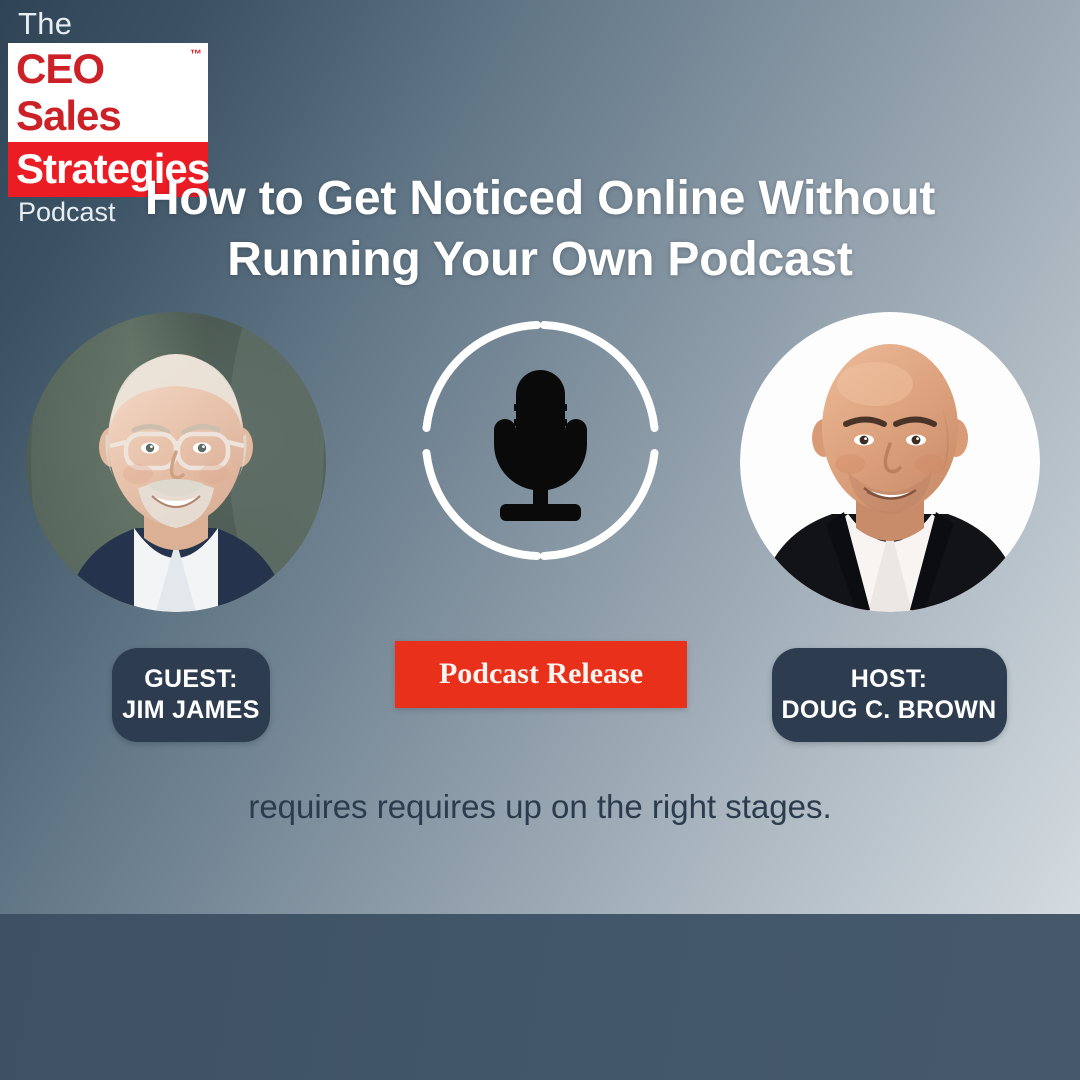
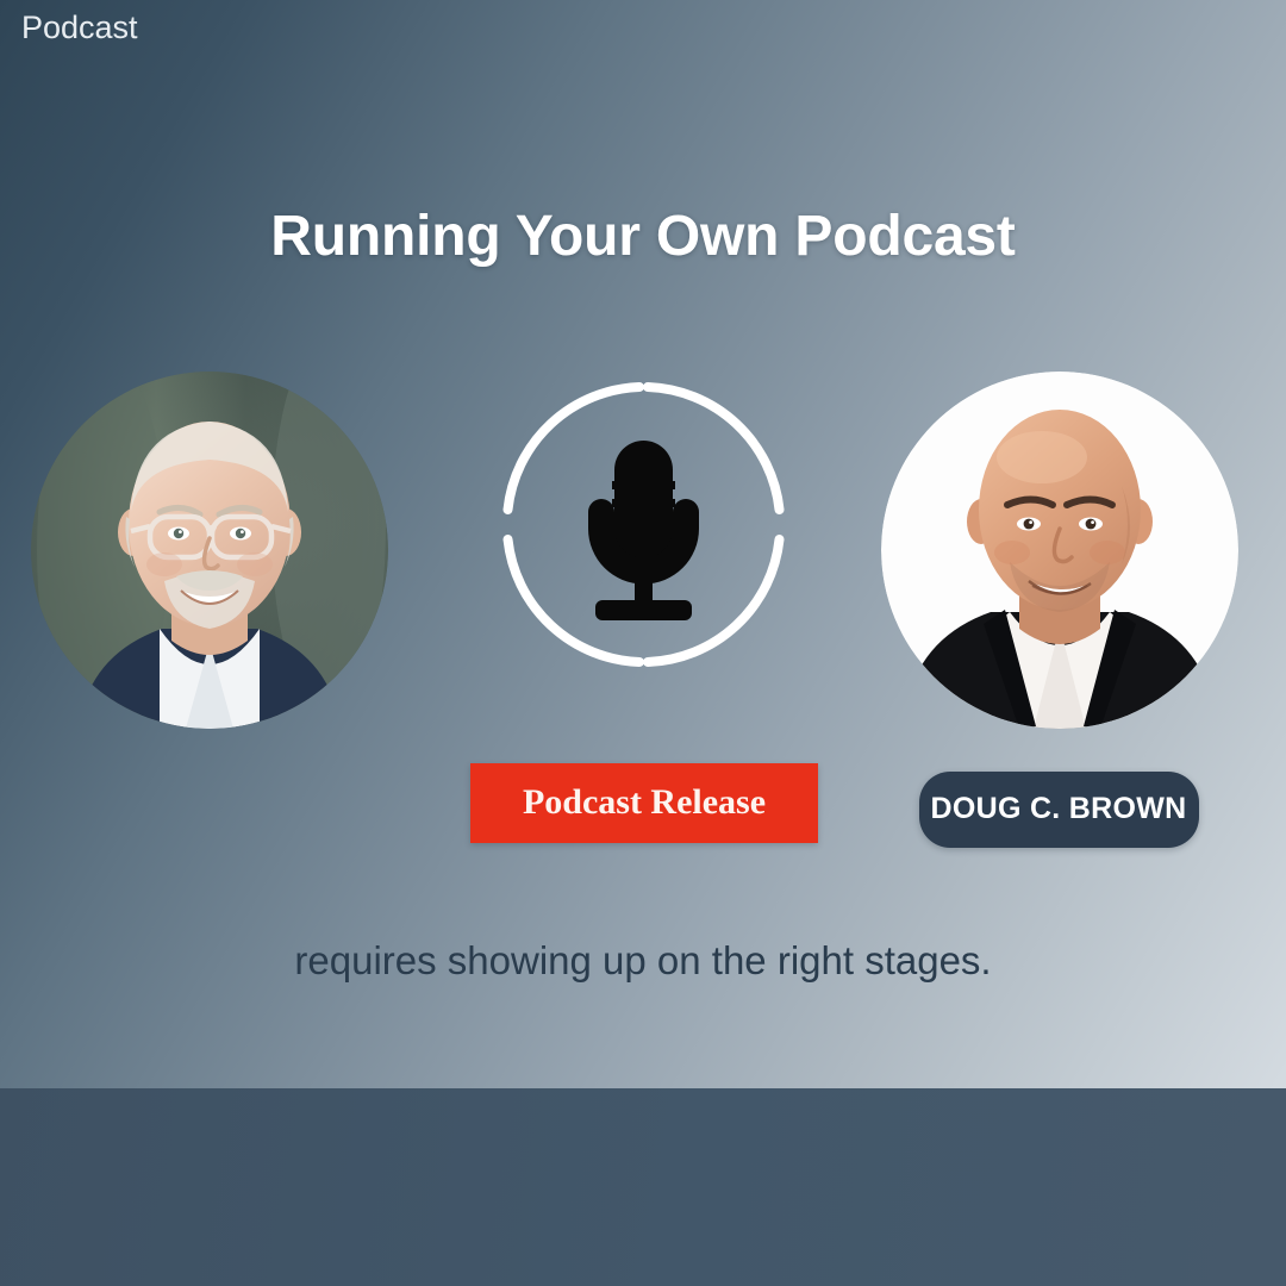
- The
- CEO Sales
- ™
- Strategies
  Podcast
- How to Get Noticed Online Without
  Running Your Own Podcast
- GUEST:
- JIM JAMES
  Podcast Release
- HOST:
  DOUG C. BROWN
- requires requires up on the right stages.
+ requires showing up on the right stages.
